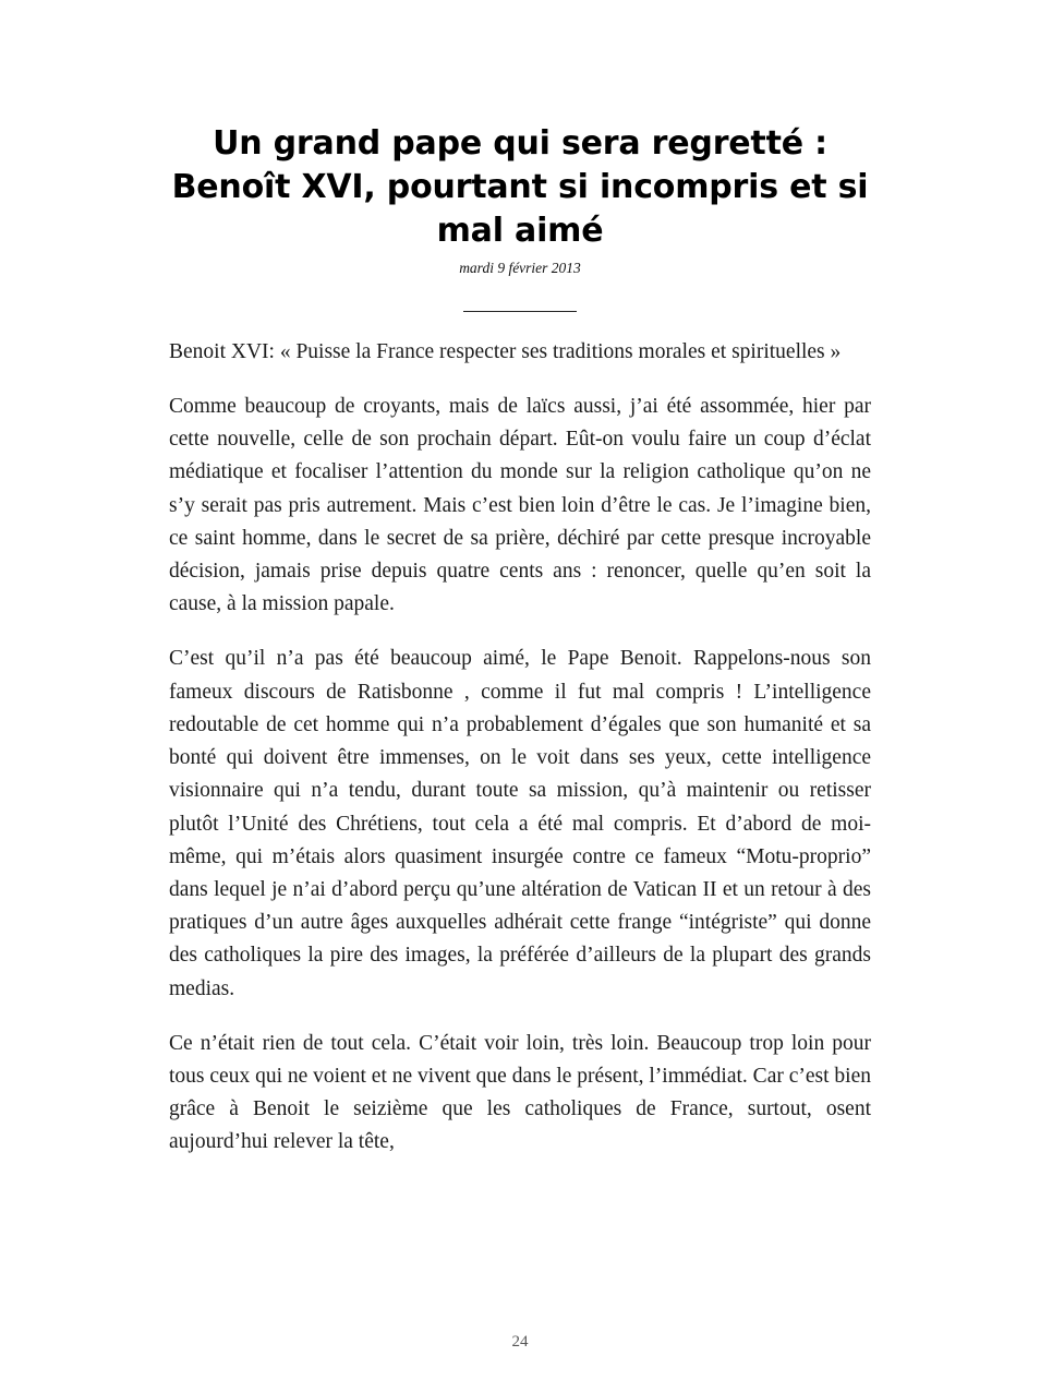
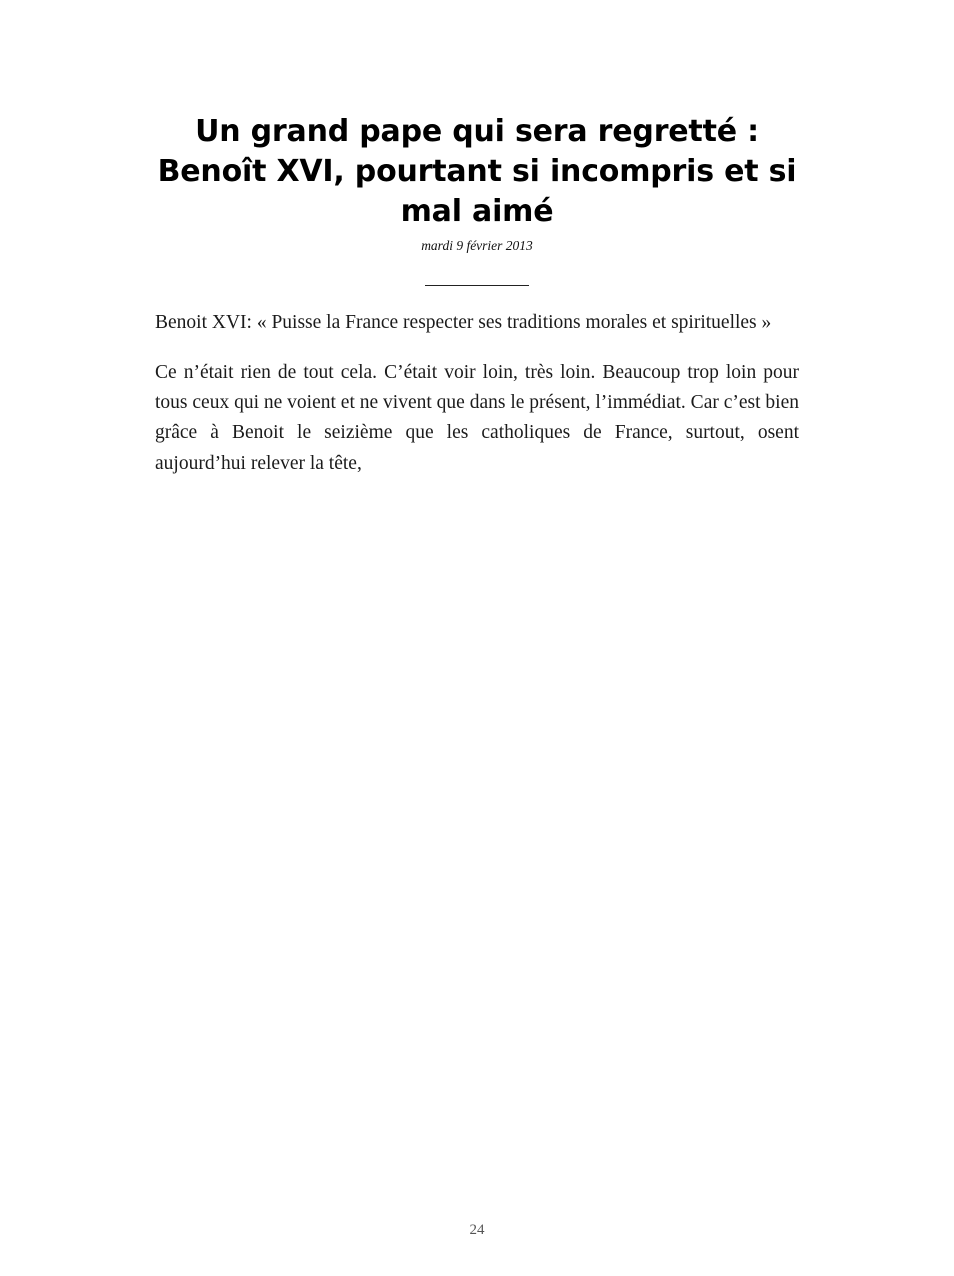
  Un grand pape qui sera regretté : Benoît XVI, pourtant si incompris et si mal aimé
  mardi 9 février 2013
  Benoit XVI: « Puisse la France respecter ses traditions morales et spirituelles »
- Comme beaucoup de croyants, mais de laïcs aussi, j’ai été assommée, hier par cette nouvelle, celle de son prochain départ. Eût-on voulu faire un coup d’éclat médiatique et focaliser l’attention du monde sur la religion catholique qu’on ne s’y serait pas pris autrement. Mais c’est bien loin d’être le cas. Je l’imagine bien, ce saint homme, dans le secret de sa prière, déchiré par cette presque incroyable décision, jamais prise depuis quatre cents ans : renoncer, quelle qu’en soit la cause, à la mission papale.
- C’est qu’il n’a pas été beaucoup aimé, le Pape Benoit. Rappelons-nous son fameux discours de Ratisbonne , comme il fut mal compris ! L’intelligence redoutable de cet homme qui n’a probablement d’égales que son humanité et sa bonté qui doivent être immenses, on le voit dans ses yeux, cette intelligence visionnaire qui n’a tendu, durant toute sa mission, qu’à maintenir ou retisser plutôt l’Unité des Chrétiens, tout cela a été mal compris. Et d’abord de moi-même, qui m’étais alors quasiment insurgée contre ce fameux “Motu-proprio” dans lequel je n’ai d’abord perçu qu’une altération de Vatican II et un retour à des pratiques d’un autre âges auxquelles adhérait cette frange “intégriste” qui donne des catholiques la pire des images, la préférée d’ailleurs de la plupart des grands medias.
  Ce n’était rien de tout cela. C’était voir loin, très loin. Beaucoup trop loin pour tous ceux qui ne voient et ne vivent que dans le présent, l’immédiat. Car c’est bien grâce à Benoit le seizième que les catholiques de France, surtout, osent aujourd’hui relever la tête,
  24
